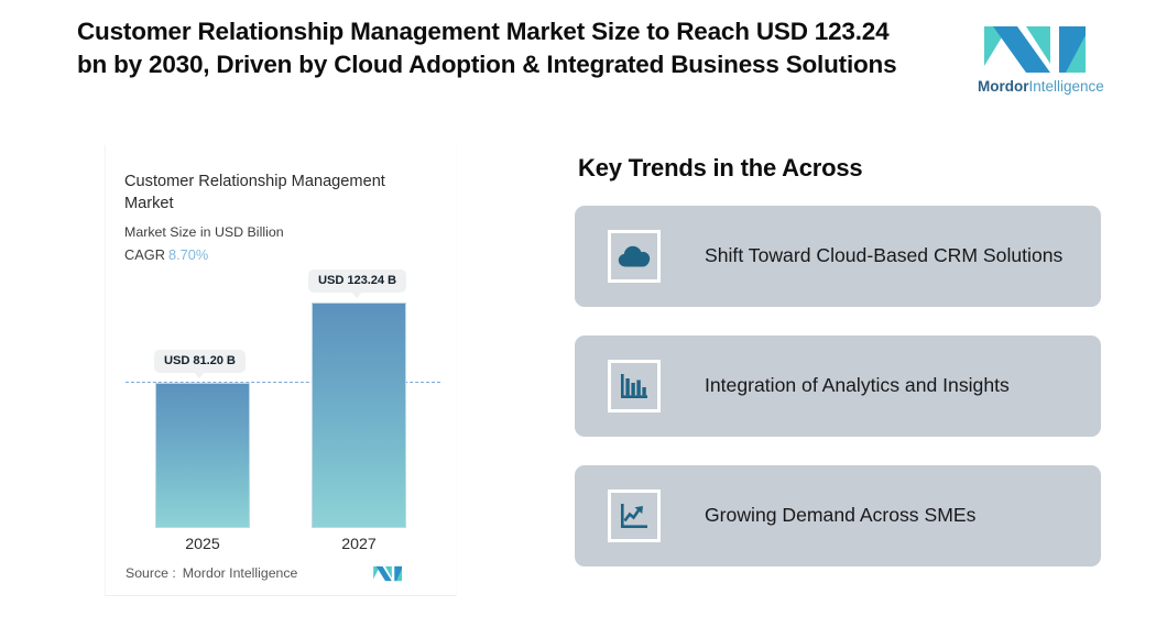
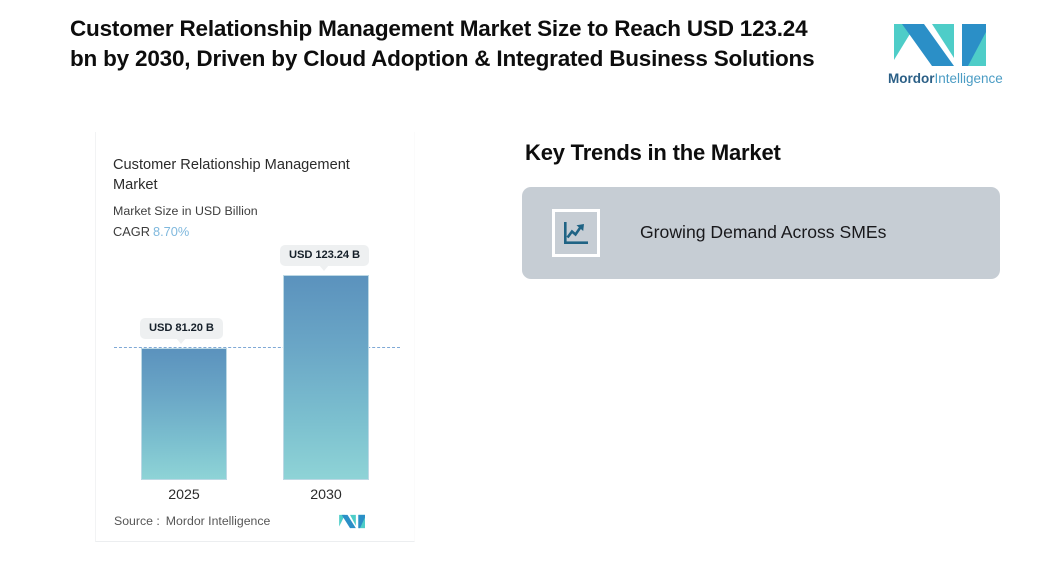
  Customer Relationship Management Market Size to Reach USD 123.24 bn by 2030, Driven by Cloud Adoption & Integrated Business Solutions
  MordorIntelligence
  Customer Relationship Management Market
  Market Size in USD Billion
  CAGR 8.70%
  USD 81.20 B
  USD 123.24 B
  2025
- 2027
+ 2030
  Source : Mordor Intelligence
- Key Trends in the Across
+ Key Trends in the Market
- Shift Toward Cloud-Based CRM Solutions
- Integration of Analytics and Insights
  Growing Demand Across SMEs
